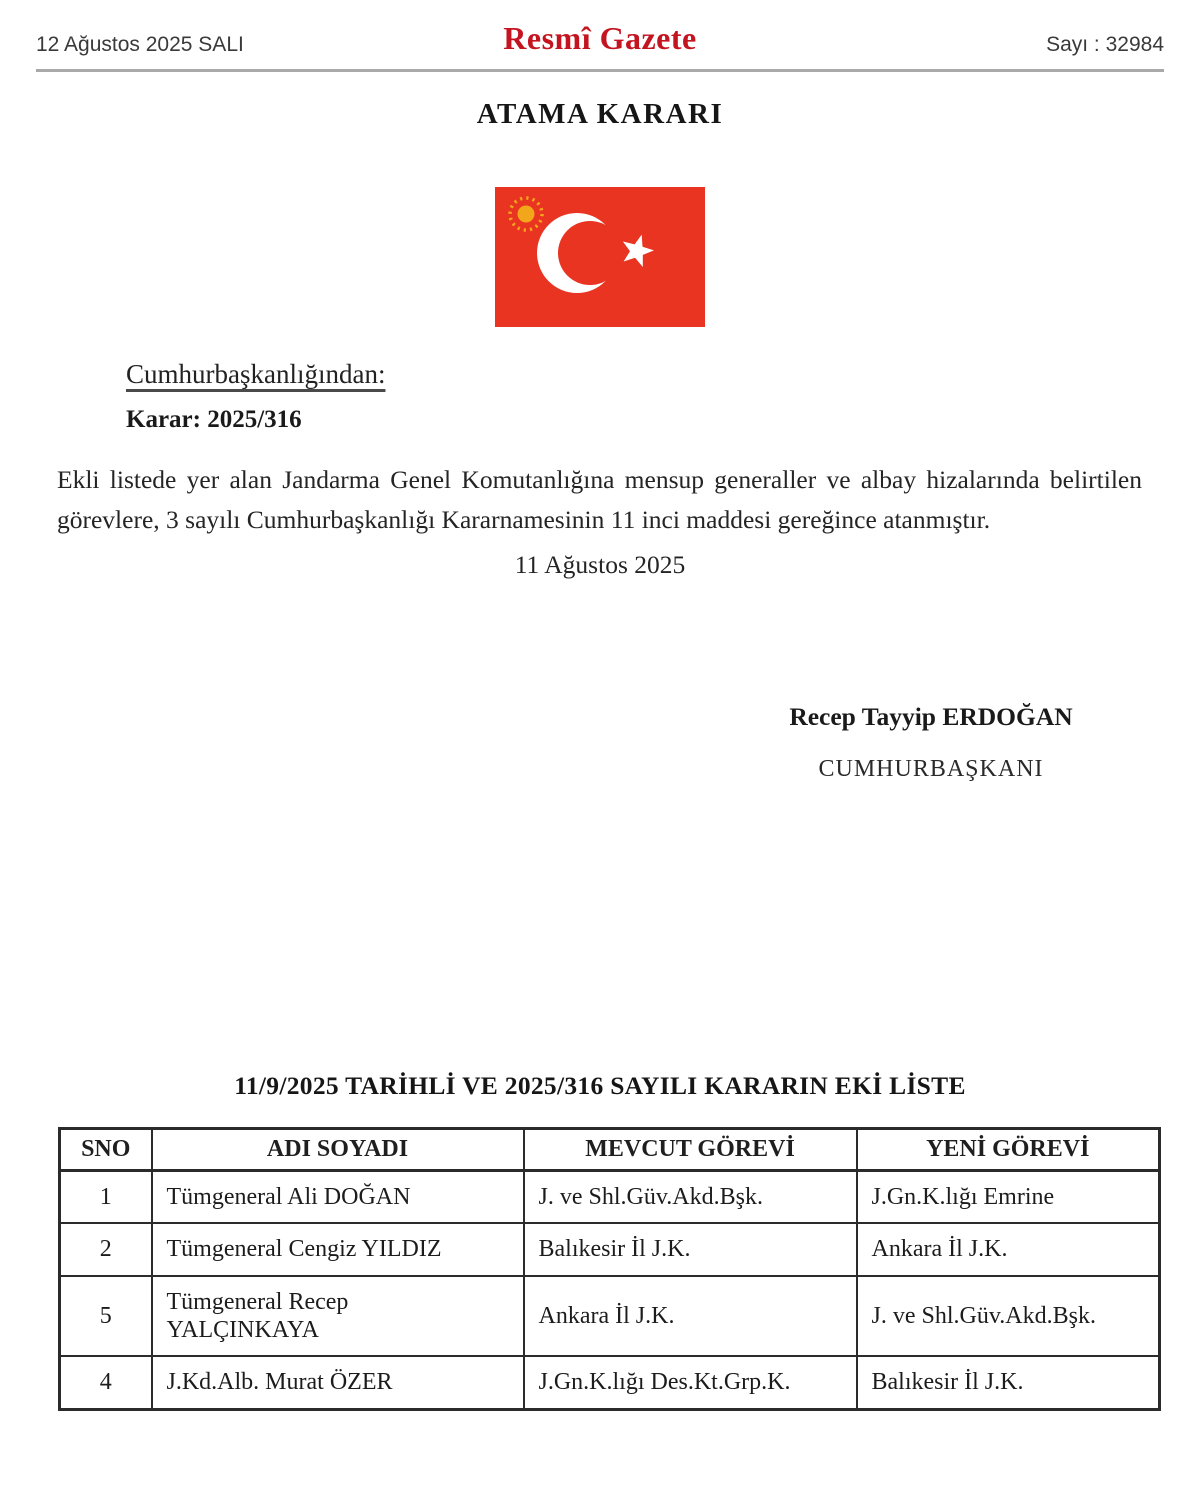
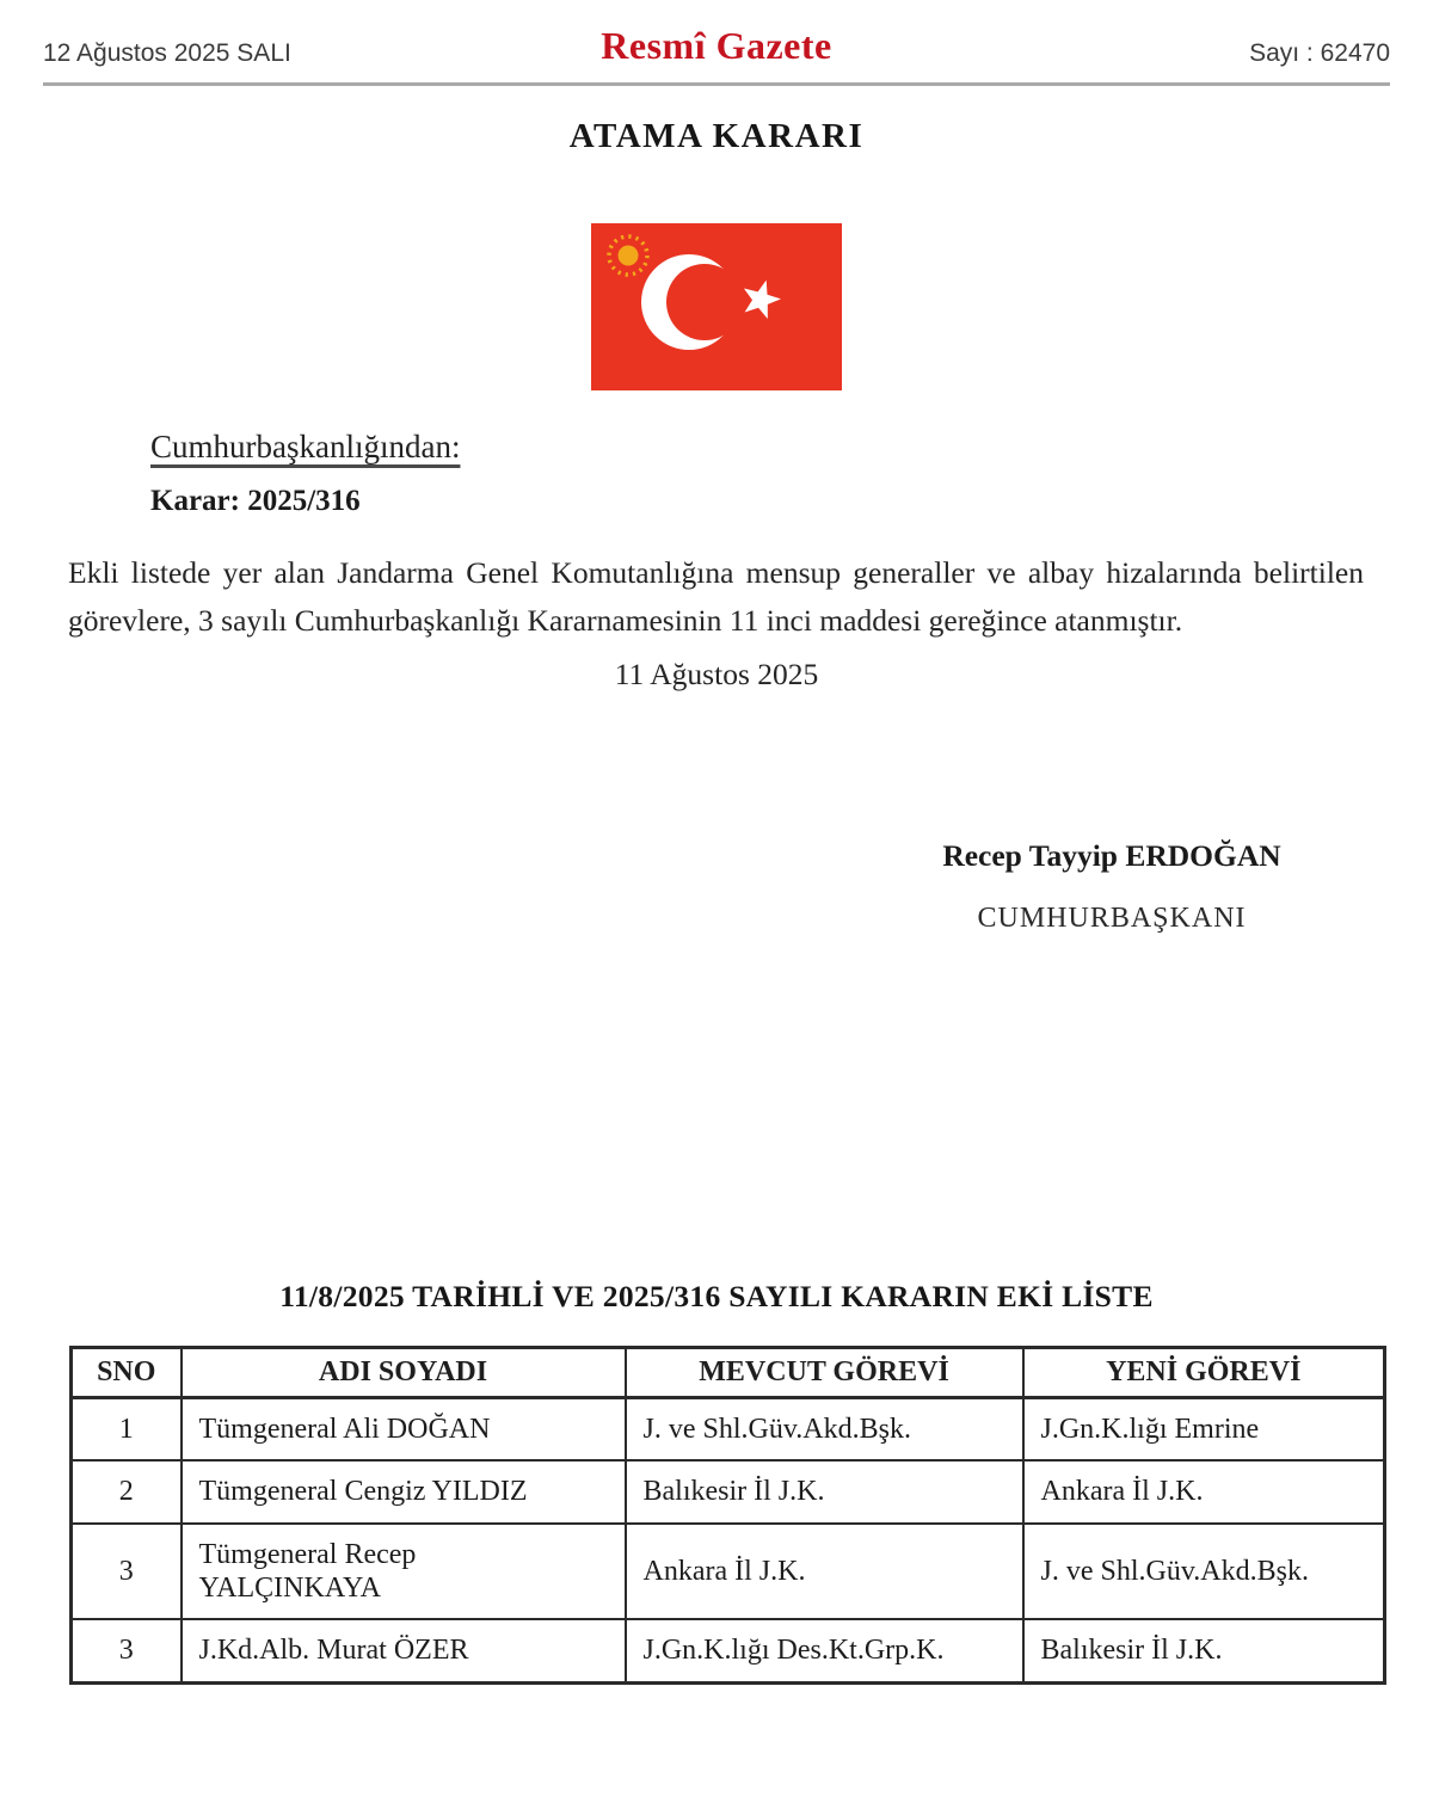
  12 Ağustos 2025 SALI
  Resmî Gazete
- Sayı : 32984
+ Sayı : 62470
  ATAMA KARARI
  Cumhurbaşkanlığından:
  Karar: 2025/316
  Ekli listede yer alan Jandarma Genel Komutanlığına mensup generaller ve albay hizalarında belirtilen görevlere, 3 sayılı Cumhurbaşkanlığı Kararnamesinin 11 inci maddesi gereğince atanmıştır.
  11 Ağustos 2025
  Recep Tayyip ERDOĞAN
  CUMHURBAŞKANI
- 11/9/2025 TARİHLİ VE 2025/316 SAYILI KARARIN EKİ LİSTE
+ 11/8/2025 TARİHLİ VE 2025/316 SAYILI KARARIN EKİ LİSTE
  SNO	ADI SOYADI	MEVCUT GÖREVİ	YENİ GÖREVİ
  1	Tümgeneral Ali DOĞAN	J. ve Shl.Güv.Akd.Bşk.	J.Gn.K.lığı Emrine
  2	Tümgeneral Cengiz YILDIZ	Balıkesir İl J.K.	Ankara İl J.K.
- 5	Tümgeneral Recep YALÇINKAYA	Ankara İl J.K.	J. ve Shl.Güv.Akd.Bşk.
+ 3	Tümgeneral Recep YALÇINKAYA	Ankara İl J.K.	J. ve Shl.Güv.Akd.Bşk.
- 4	J.Kd.Alb. Murat ÖZER	J.Gn.K.lığı Des.Kt.Grp.K.	Balıkesir İl J.K.
+ 3	J.Kd.Alb. Murat ÖZER	J.Gn.K.lığı Des.Kt.Grp.K.	Balıkesir İl J.K.
